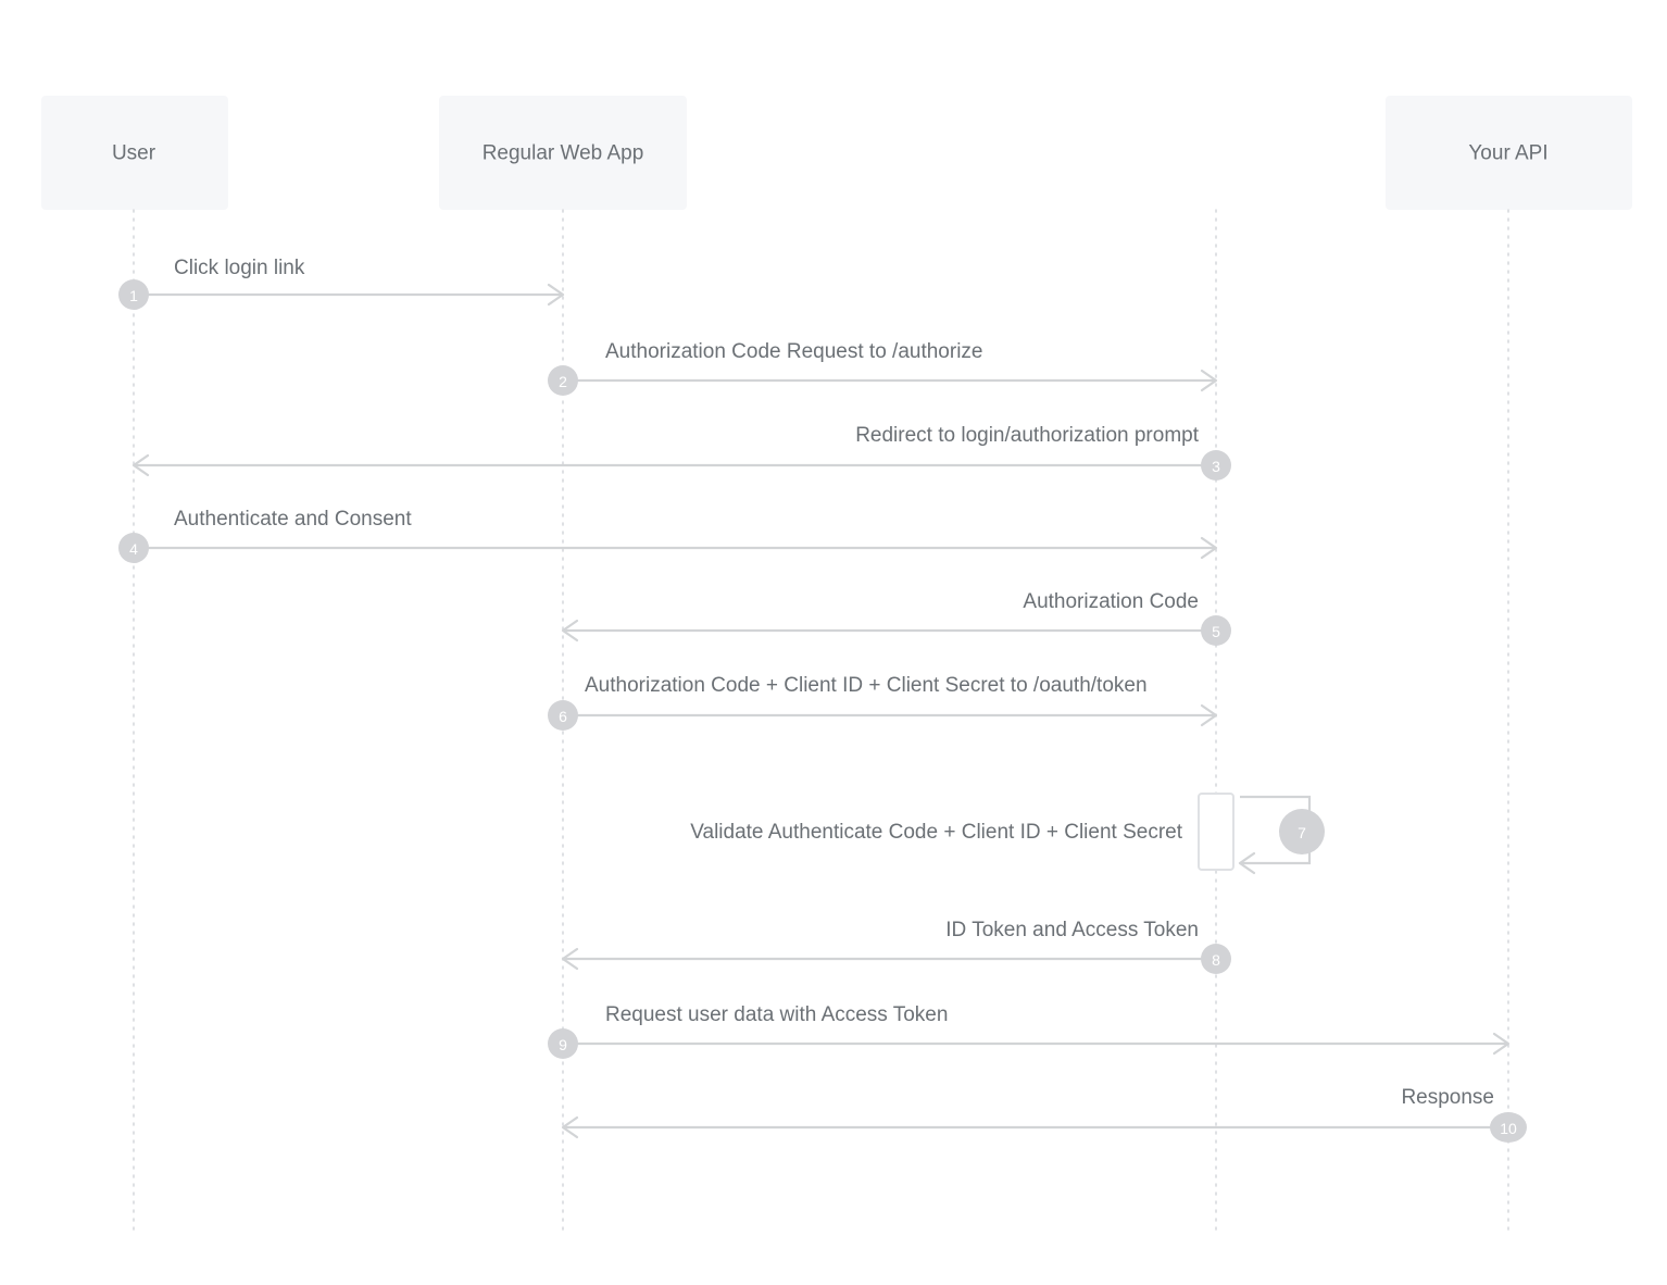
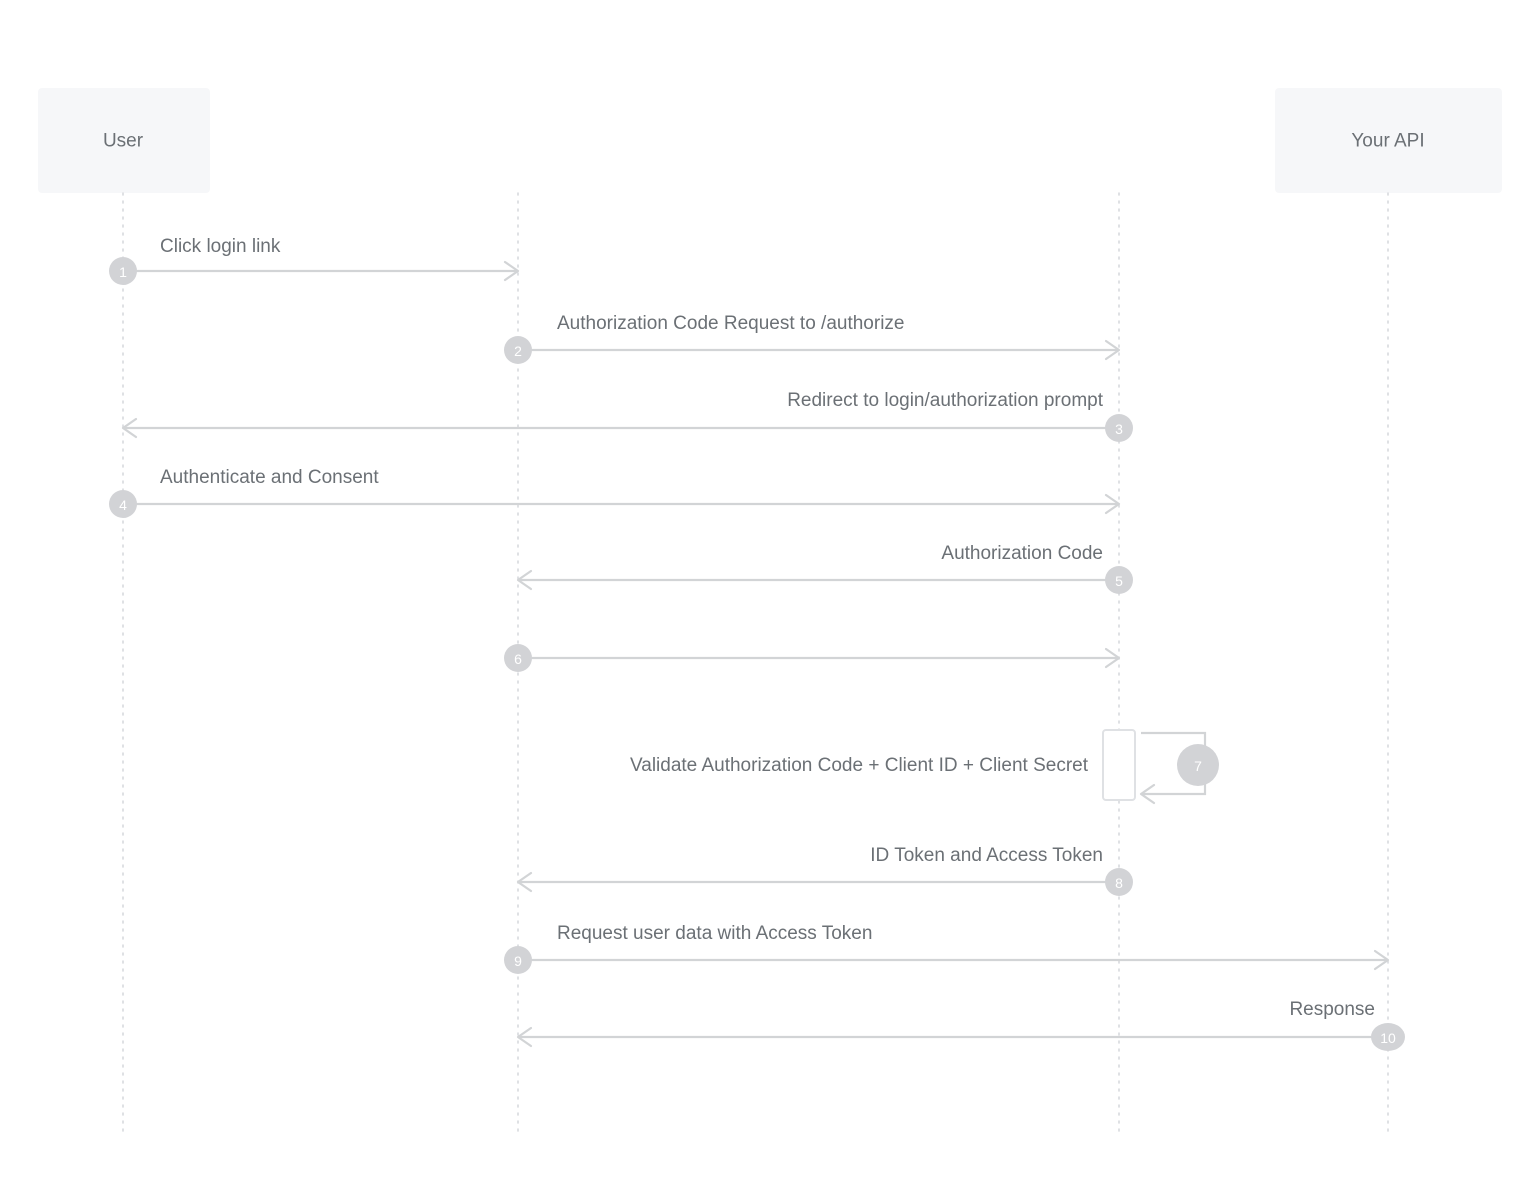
  User
- Regular Web App
  Your API
  Click login link
  1
  Authorization Code Request to /authorize
  2
  Redirect to login/authorization prompt
  3
  Authenticate and Consent
  4
  Authorization Code
  5
- Authorization Code + Client ID + Client Secret to /oauth/token
  6
  ID Token and Access Token
  8
  Request user data with Access Token
  9
  Response
  10
- Validate Authenticate Code + Client ID + Client Secret
+ Validate Authorization Code + Client ID + Client Secret
  7
